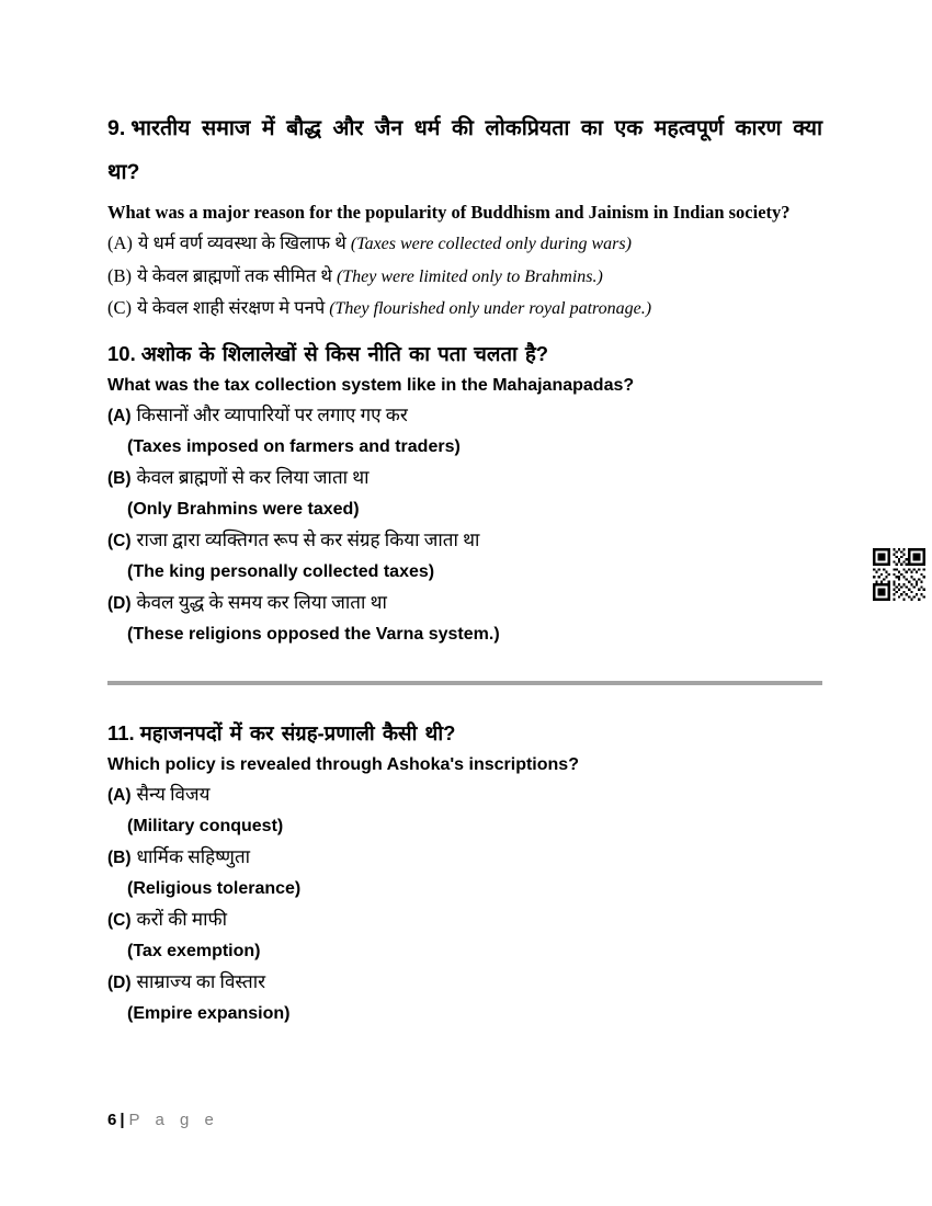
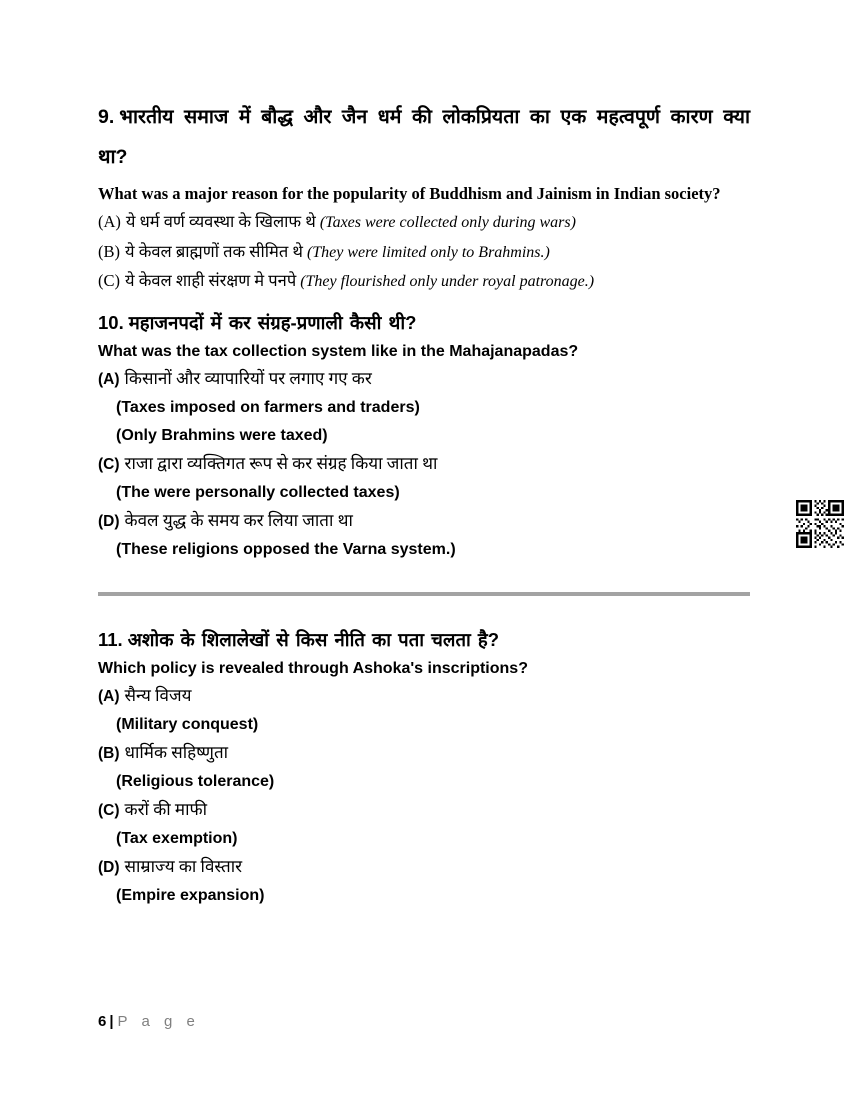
  9. भारतीय समाज में बौद्ध और जैन धर्म की लोकप्रियता का एक महत्वपूर्ण कारण क्या था?
  What was a major reason for the popularity of Buddhism and Jainism in Indian society?
  (A) ये धर्म वर्ण व्यवस्था के खिलाफ थे (Taxes were collected only during wars)
  (B) ये केवल ब्राह्मणों तक सीमित थे (They were limited only to Brahmins.)
  (C) ये केवल शाही संरक्षण मे पनपे (They flourished only under royal patronage.)
- 10. अशोक के शिलालेखों से किस नीति का पता चलता है?
+ 10. महाजनपदों में कर संग्रह-प्रणाली कैसी थी?
  What was the tax collection system like in the Mahajanapadas?
  (A) किसानों और व्यापारियों पर लगाए गए कर
  (Taxes imposed on farmers and traders)
- (B) केवल ब्राह्मणों से कर लिया जाता था
  (Only Brahmins were taxed)
  (C) राजा द्वारा व्यक्तिगत रूप से कर संग्रह किया जाता था
- (The king personally collected taxes)
+ (The were personally collected taxes)
  (D) केवल युद्ध के समय कर लिया जाता था
  (These religions opposed the Varna system.)
- 11. महाजनपदों में कर संग्रह-प्रणाली कैसी थी?
+ 11. अशोक के शिलालेखों से किस नीति का पता चलता है?
  Which policy is revealed through Ashoka's inscriptions?
  (A) सैन्य विजय
  (Military conquest)
  (B) धार्मिक सहिष्णुता
  (Religious tolerance)
  (C) करों की माफी
  (Tax exemption)
  (D) साम्राज्य का विस्तार
  (Empire expansion)
  6 | P a g e
